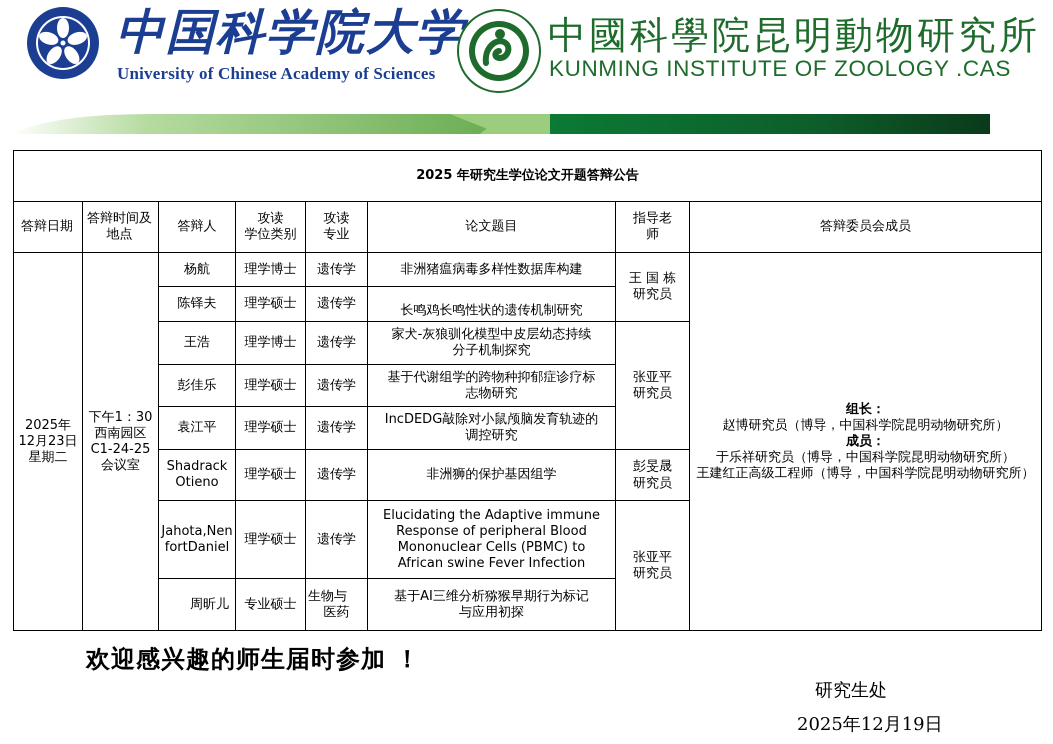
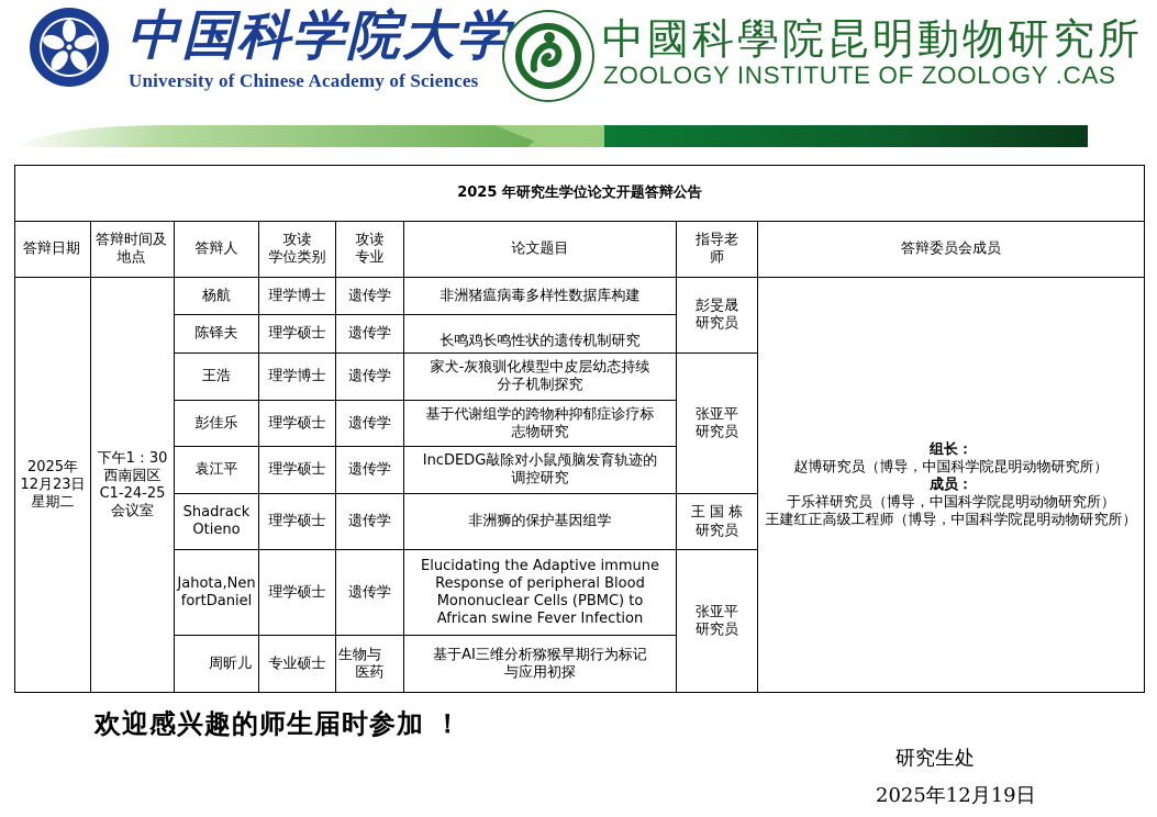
  中国科学院大学
  University of Chinese Academy of Sciences
  中國科學院昆明動物研究所
- KUNMING INSTITUTE OF ZOOLOGY .CAS
+ ZOOLOGY INSTITUTE OF ZOOLOGY .CAS
  2025 年研究生学位论文开题答辩公告
  答辩日期	答辩时间及 地点	答辩人	攻读 学位类别	攻读 专业	论文题目	指导老 师	答辩委员会成员
- 2025年 12月23日 星期二	下午1：30 西南园区 C1-24-25 会议室	杨航	理学博士	遗传学	非洲猪瘟病毒多样性数据库构建	王 国 栋 研究员	组长： 赵博研究员（博导，中国科学院昆明动物研究所） 成员： 于乐祥研究员（博导，中国科学院昆明动物研究所） 王建红正高级工程师（博导，中国科学院昆明动物研究所）
+ 2025年 12月23日 星期二	下午1：30 西南园区 C1-24-25 会议室	杨航	理学博士	遗传学	非洲猪瘟病毒多样性数据库构建	彭旻晟 研究员	组长： 赵博研究员（博导，中国科学院昆明动物研究所） 成员： 于乐祥研究员（博导，中国科学院昆明动物研究所） 王建红正高级工程师（博导，中国科学院昆明动物研究所）
  陈铎夫	理学硕士	遗传学	长鸣鸡长鸣性状的遗传机制研究
  王浩	理学博士	遗传学	家犬-灰狼驯化模型中皮层幼态持续 分子机制探究	张亚平 研究员
  彭佳乐	理学硕士	遗传学	基于代谢组学的跨物种抑郁症诊疗标 志物研究
  袁江平	理学硕士	遗传学	IncDEDG敲除对小鼠颅脑发育轨迹的 调控研究
- Shadrack Otieno	理学硕士	遗传学	非洲狮的保护基因组学	彭旻晟 研究员
+ Shadrack Otieno	理学硕士	遗传学	非洲狮的保护基因组学	王 国 栋 研究员
  Jahota,Nen fortDaniel	理学硕士	遗传学	Elucidating the Adaptive immune Response of peripheral Blood Mononuclear Cells (PBMC) to African swine Fever Infection	张亚平 研究员
  周昕儿	专业硕士	生物与 医药	基于AI三维分析猕猴早期行为标记 与应用初探
  欢迎感兴趣的师生届时参加 ！
  研究生处
  2025年12月19日
